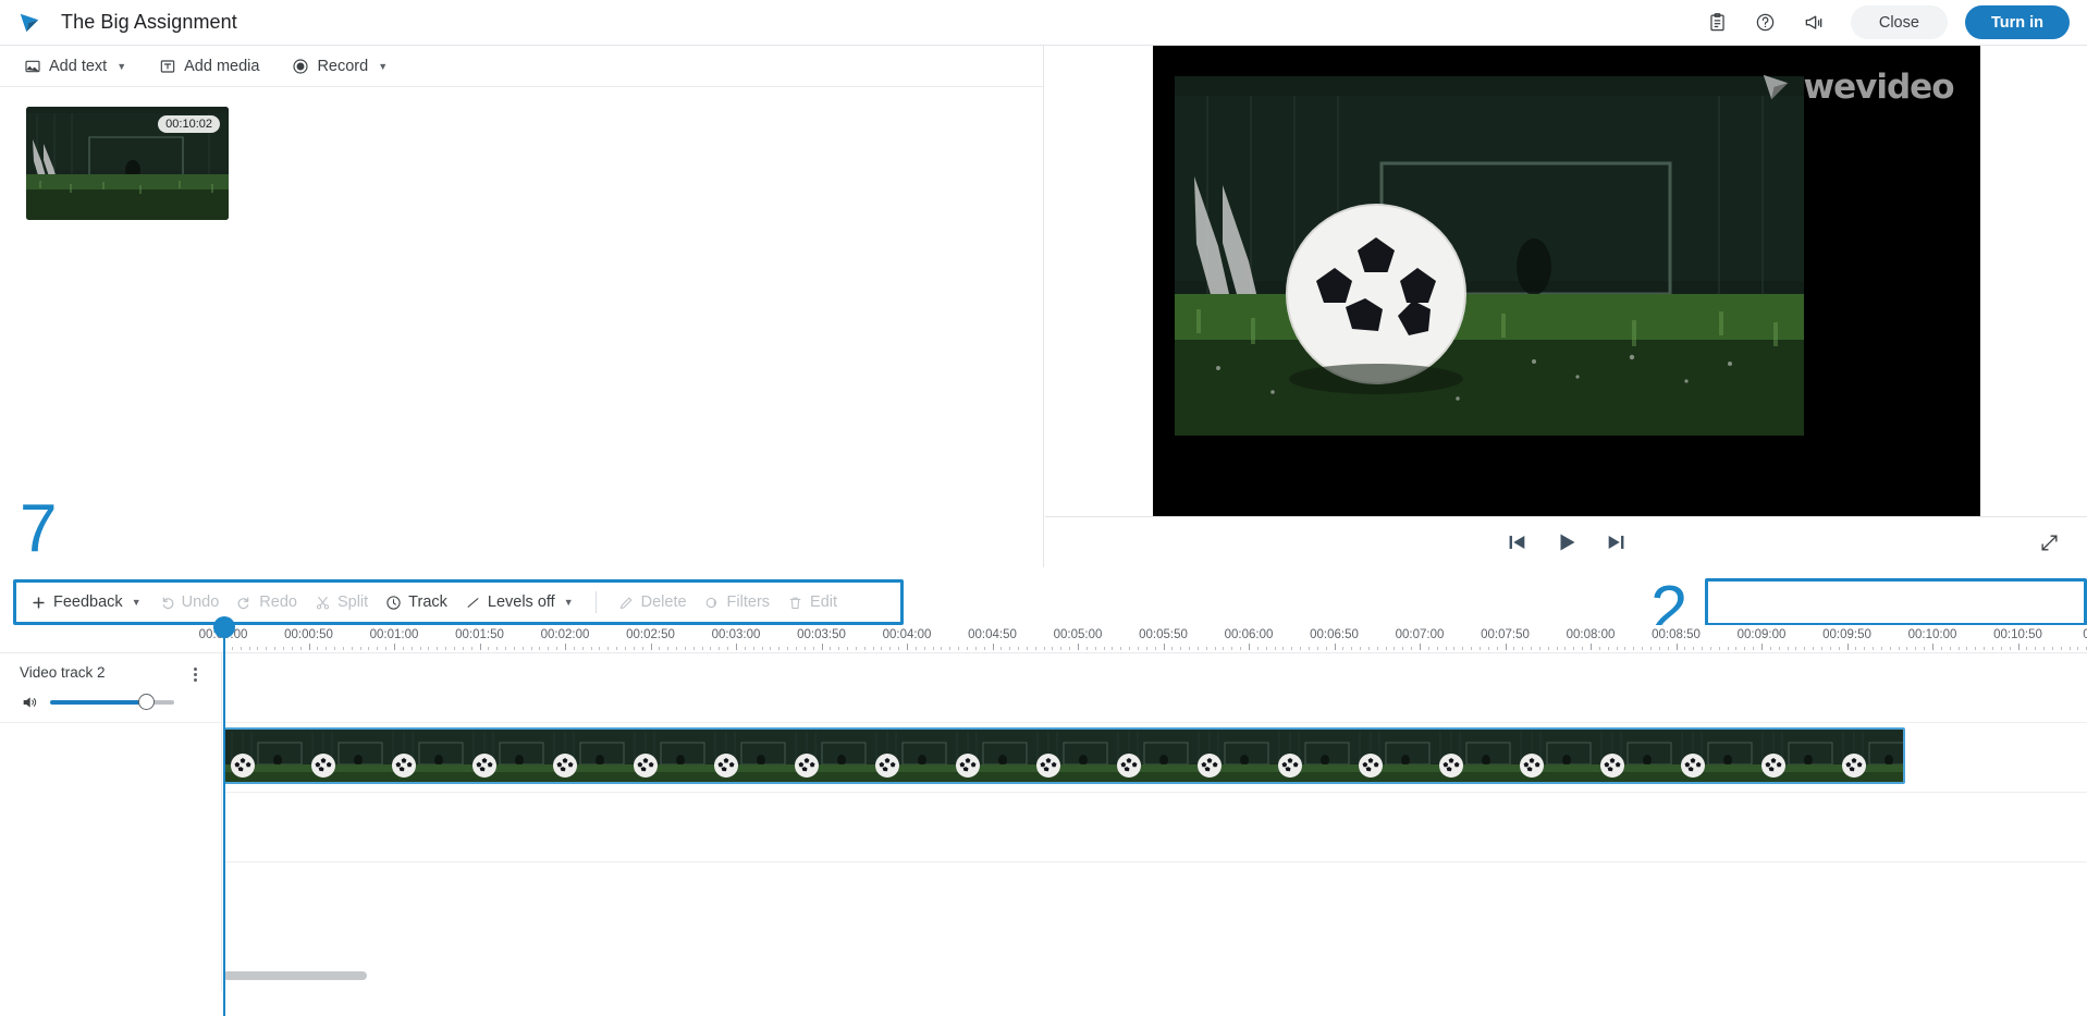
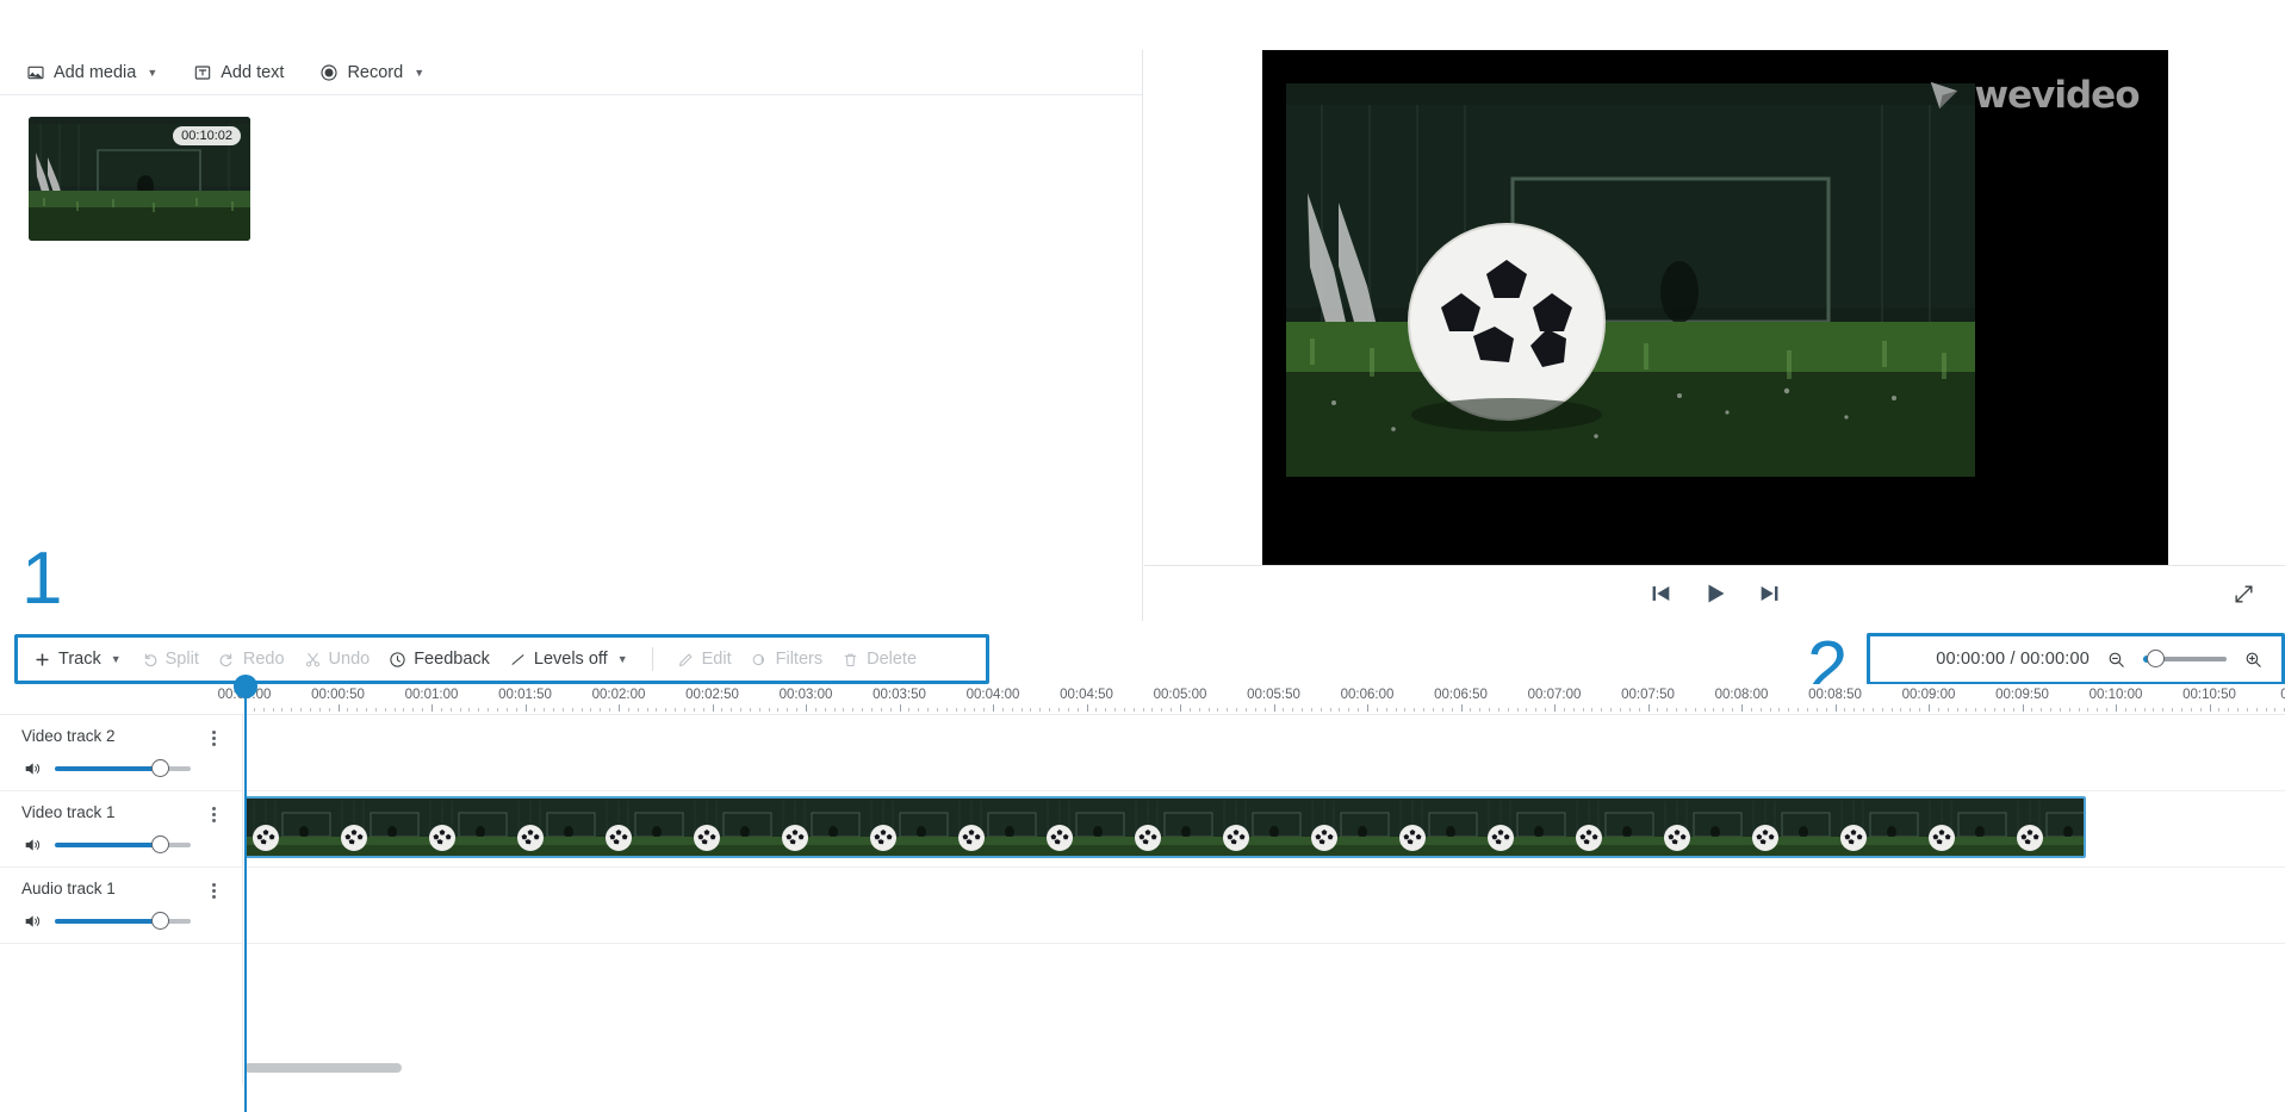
- The Big Assignment
- Close
- Turn in
- Add text
+ Add media
  ▼
- Add media
+ Add text
  Record
  ▼
  00:10:02
  wevideo
- Feedback
+ Track
  ▼
- Undo
+ Split
  Redo
- Split
+ Undo
- Track
+ Feedback
  Levels off
  ▼
- Delete
+ Edit
  Filters
- Edit
+ Delete
+ 00:00:00 / 00:00:00
- 7
+ 1
  2
  00:00:50
  00:01:00
  00:01:50
  00:02:00
  00:02:50
  00:03:00
  00:03:50
  00:04:00
  00:04:50
  00:05:00
  00:05:50
  00:06:00
  00:06:50
  00:07:00
  00:07:50
  00:08:00
  00:08:50
  00:09:00
  00:09:50
  00:10:00
  00:10:50
  Video track 2
+ Video track 1
+ Audio track 1
